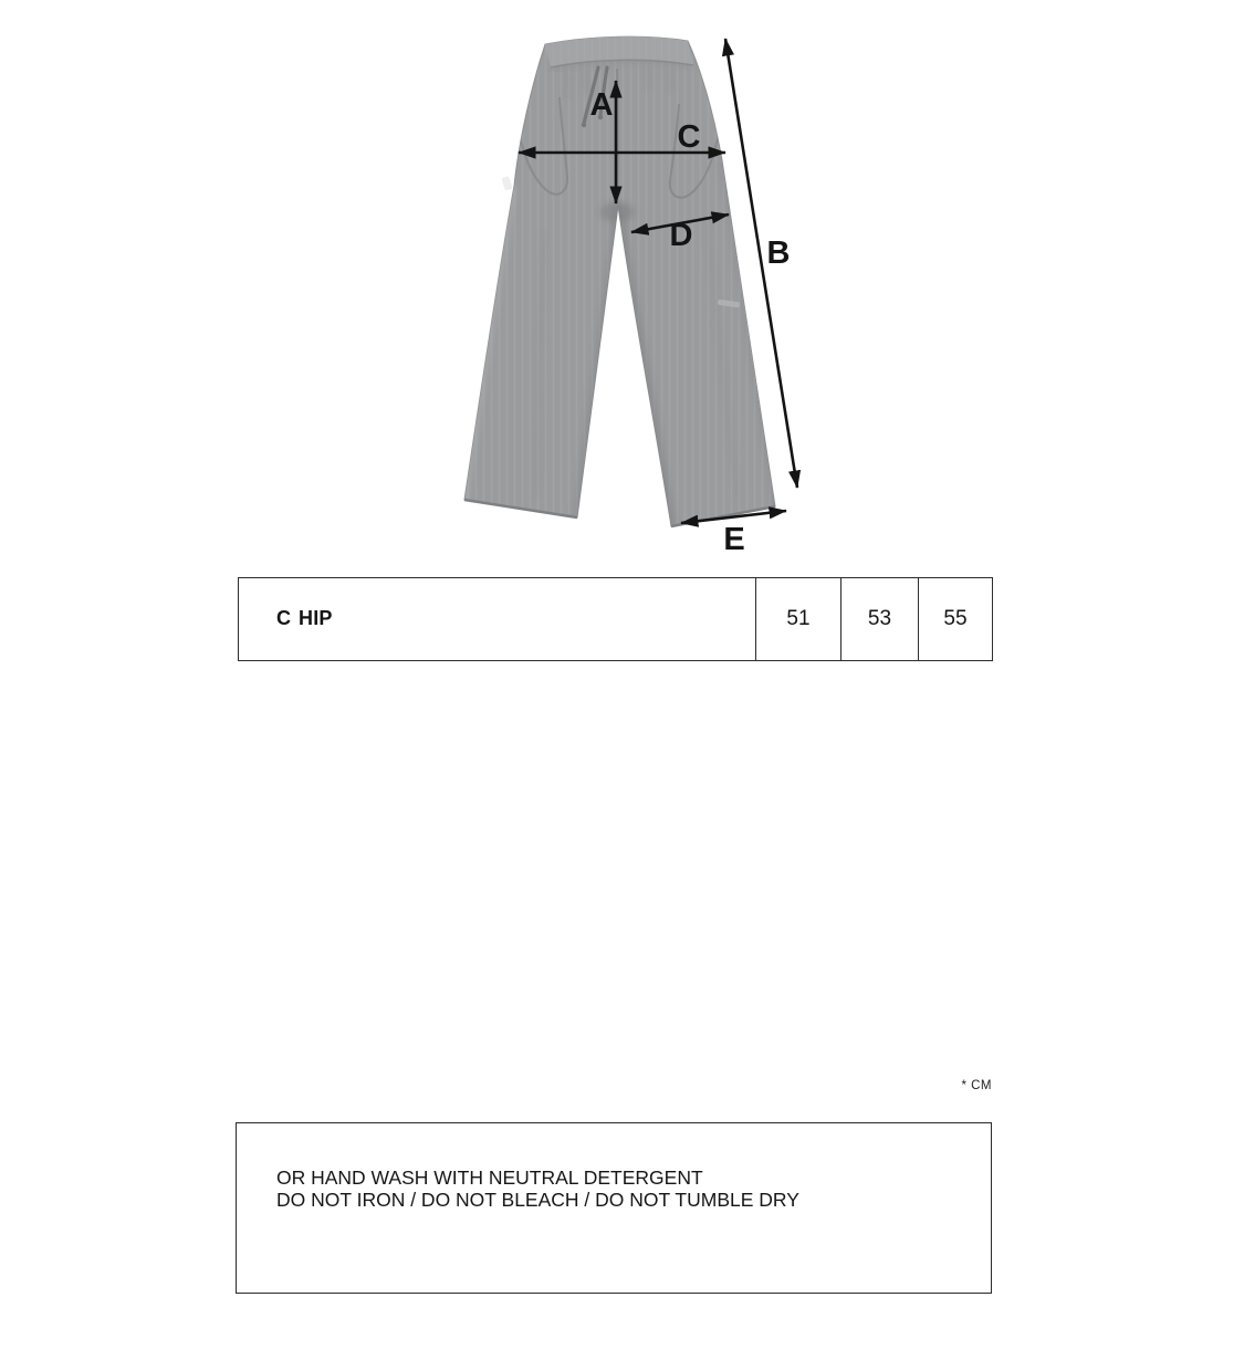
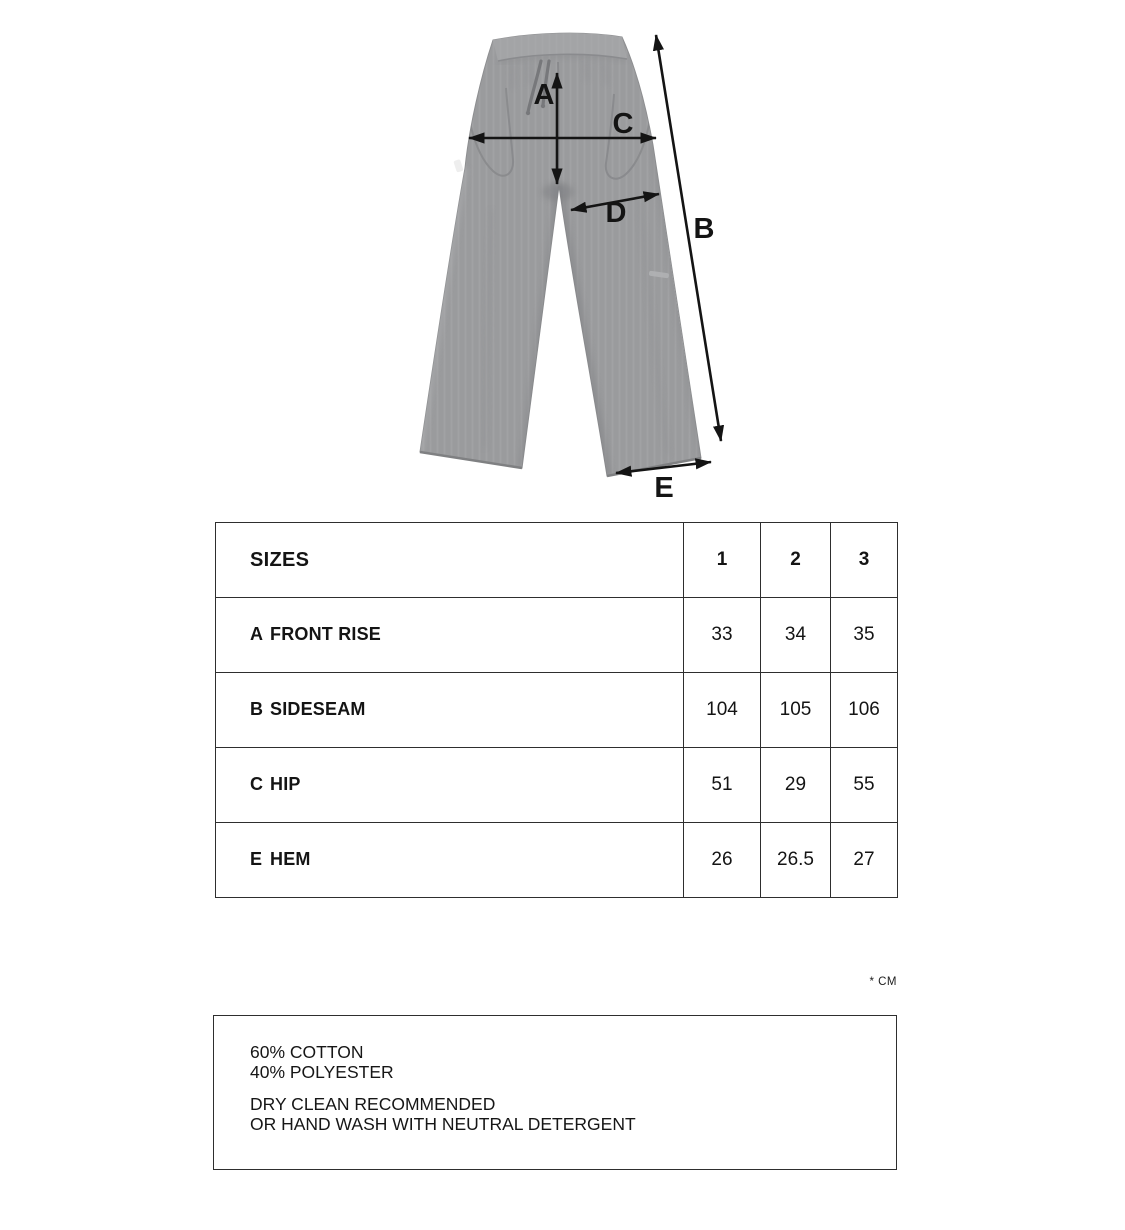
  A
  B
  C
  D
  E
+ SIZES	1	2	3
+ A FRONT RISE	33	34	35
+ B SIDESEAM	104	105	106
- C HIP	51	53	55
+ C HIP	51	29	55
+ E HEM	26	26.5	27
  * CM
+ 60% COTTON
+ 40% POLYESTER
+ DRY CLEAN RECOMMENDED
  OR HAND WASH WITH NEUTRAL DETERGENT
- DO NOT IRON / DO NOT BLEACH / DO NOT TUMBLE DRY
